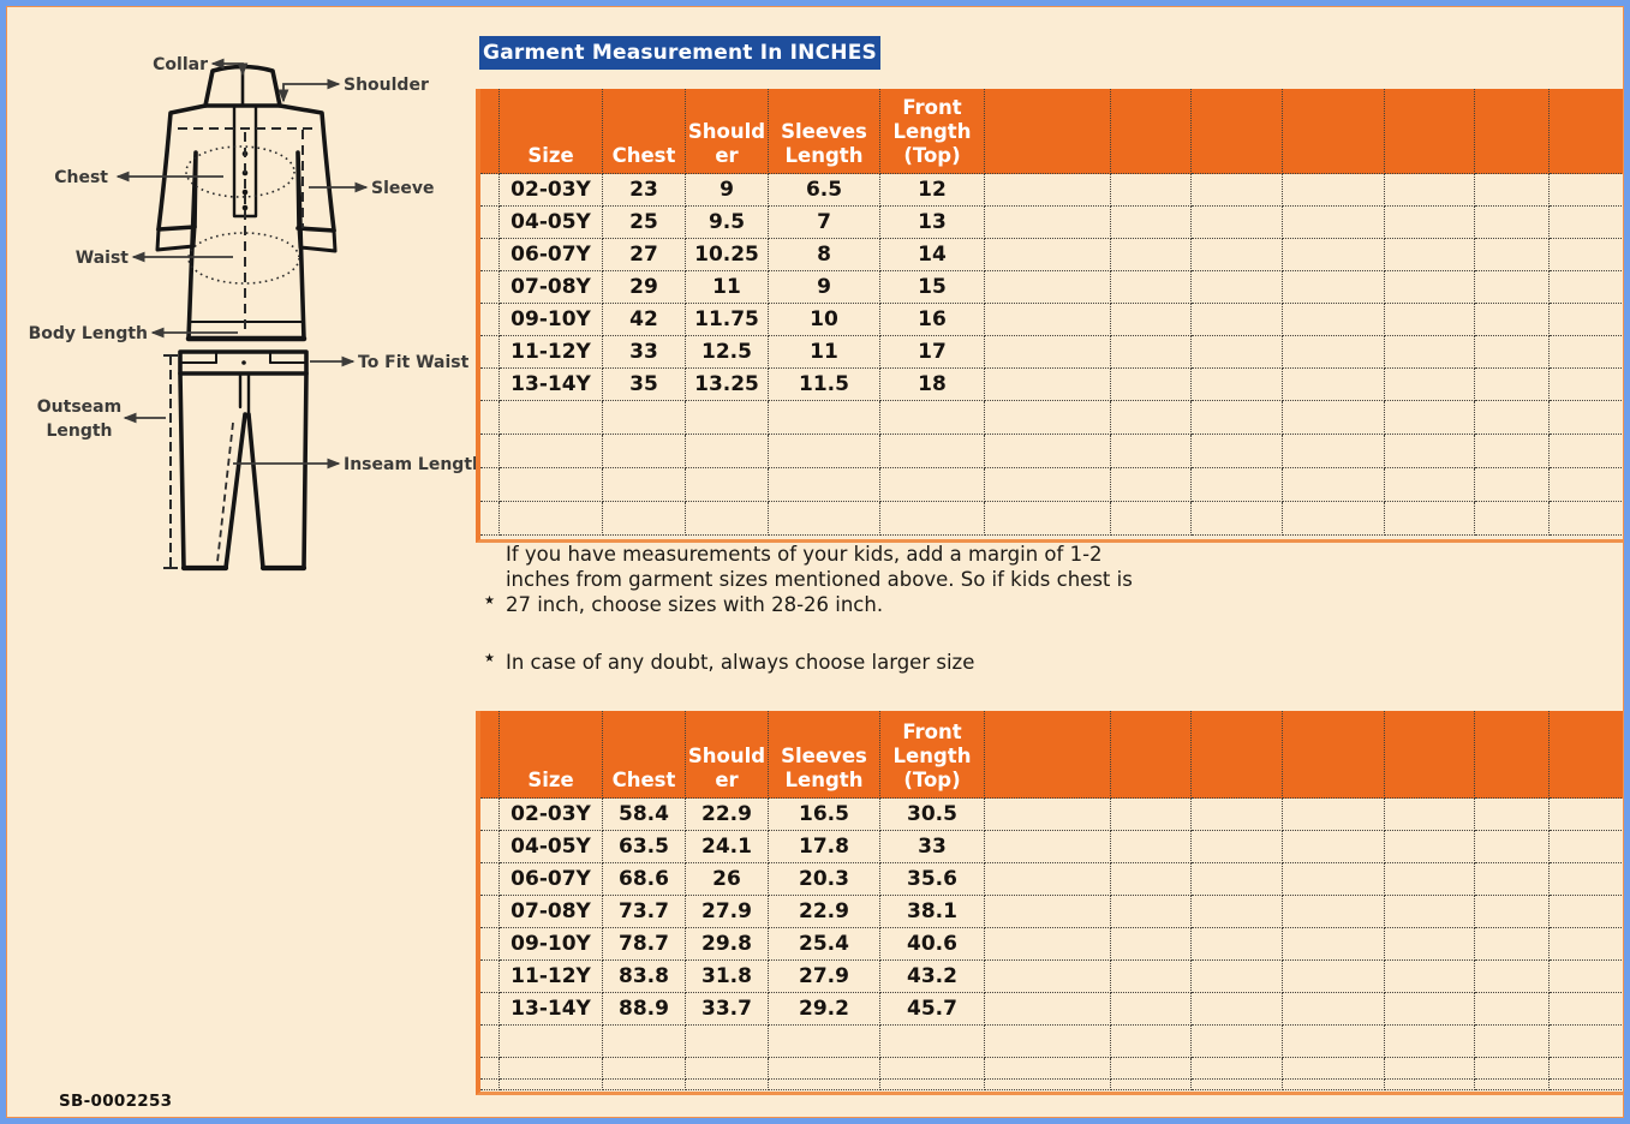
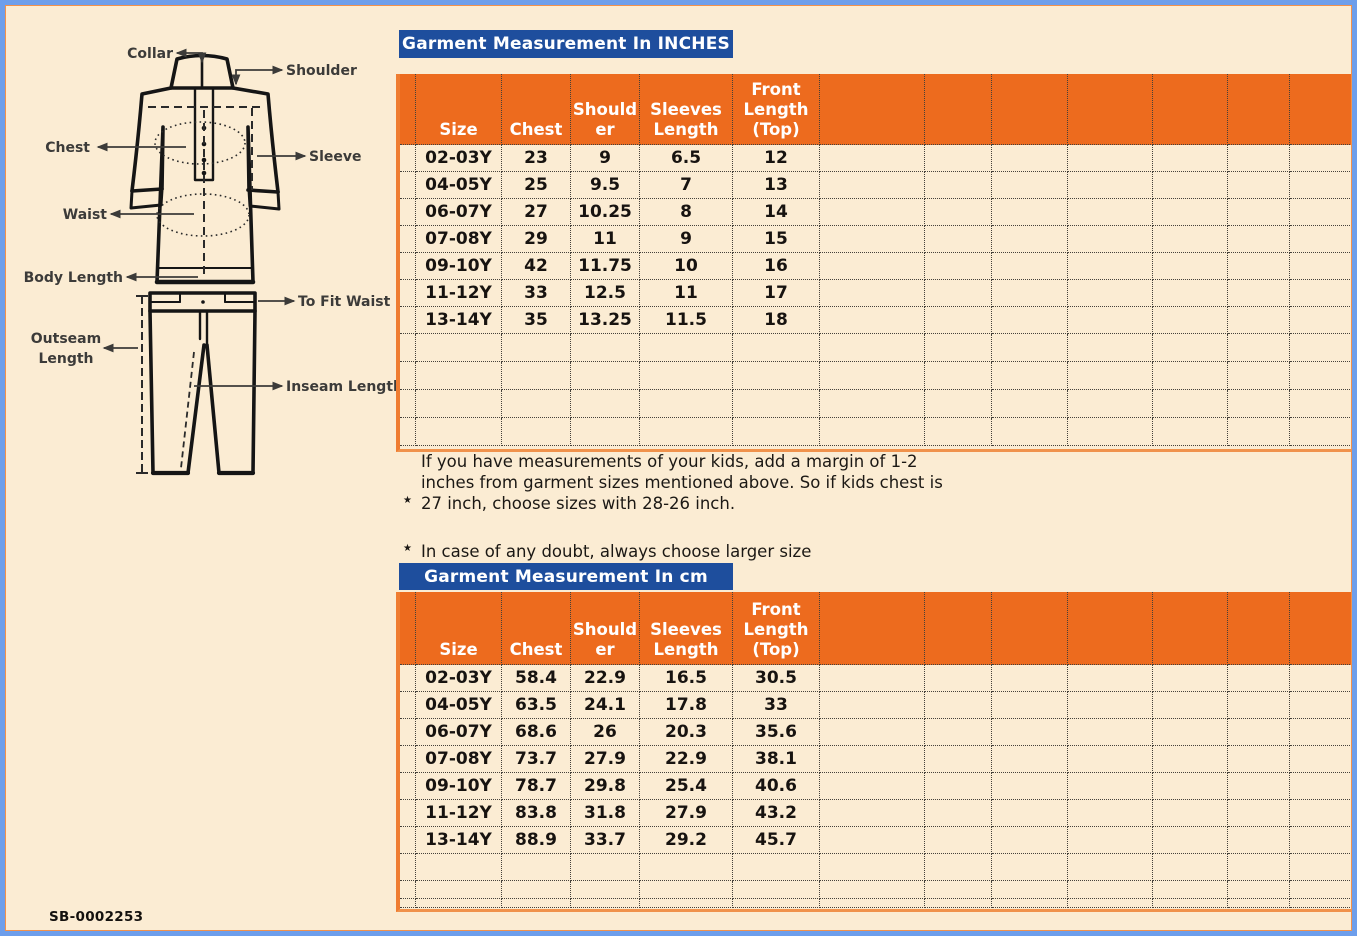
  Collar
  Shoulder
  Chest
  Sleeve
  Waist
  Body Length
  To Fit Waist
  Outseam
  Length
  Inseam Lengt
  Garment Measurement In INCHES
  Size
  Chest
  Shoulder
  Sleeves Length
  Front Length (Top)
  02-03Y
  23
  9
  6.5
  12
  04-05Y
  25
  9.5
  7
  13
  06-07Y
  27
  10.25
  8
  14
  07-08Y
  29
  11
  9
  15
  09-10Y
  42
  11.75
  10
  16
  11-12Y
  33
  12.5
  11
  17
  13-14Y
  35
  13.25
  11.5
  18
  ★
  If you have measurements of your kids, add a margin of 1-2 inches from garment sizes mentioned above. So if kids chest is 27 inch, choose sizes with 28-26 inch.
  ★
  In case of any doubt, always choose larger size
+ Garment Measurement In cm
  Size
  Chest
  Shoulder
  Sleeves Length
  Front Length (Top)
  02-03Y
  58.4
  22.9
  16.5
  30.5
  04-05Y
  63.5
  24.1
  17.8
  33
  06-07Y
  68.6
  26
  20.3
  35.6
  07-08Y
  73.7
  27.9
  22.9
  38.1
  09-10Y
  78.7
  29.8
  25.4
  40.6
  11-12Y
  83.8
  31.8
  27.9
  43.2
  13-14Y
  88.9
  33.7
  29.2
  45.7
  SB-0002253
